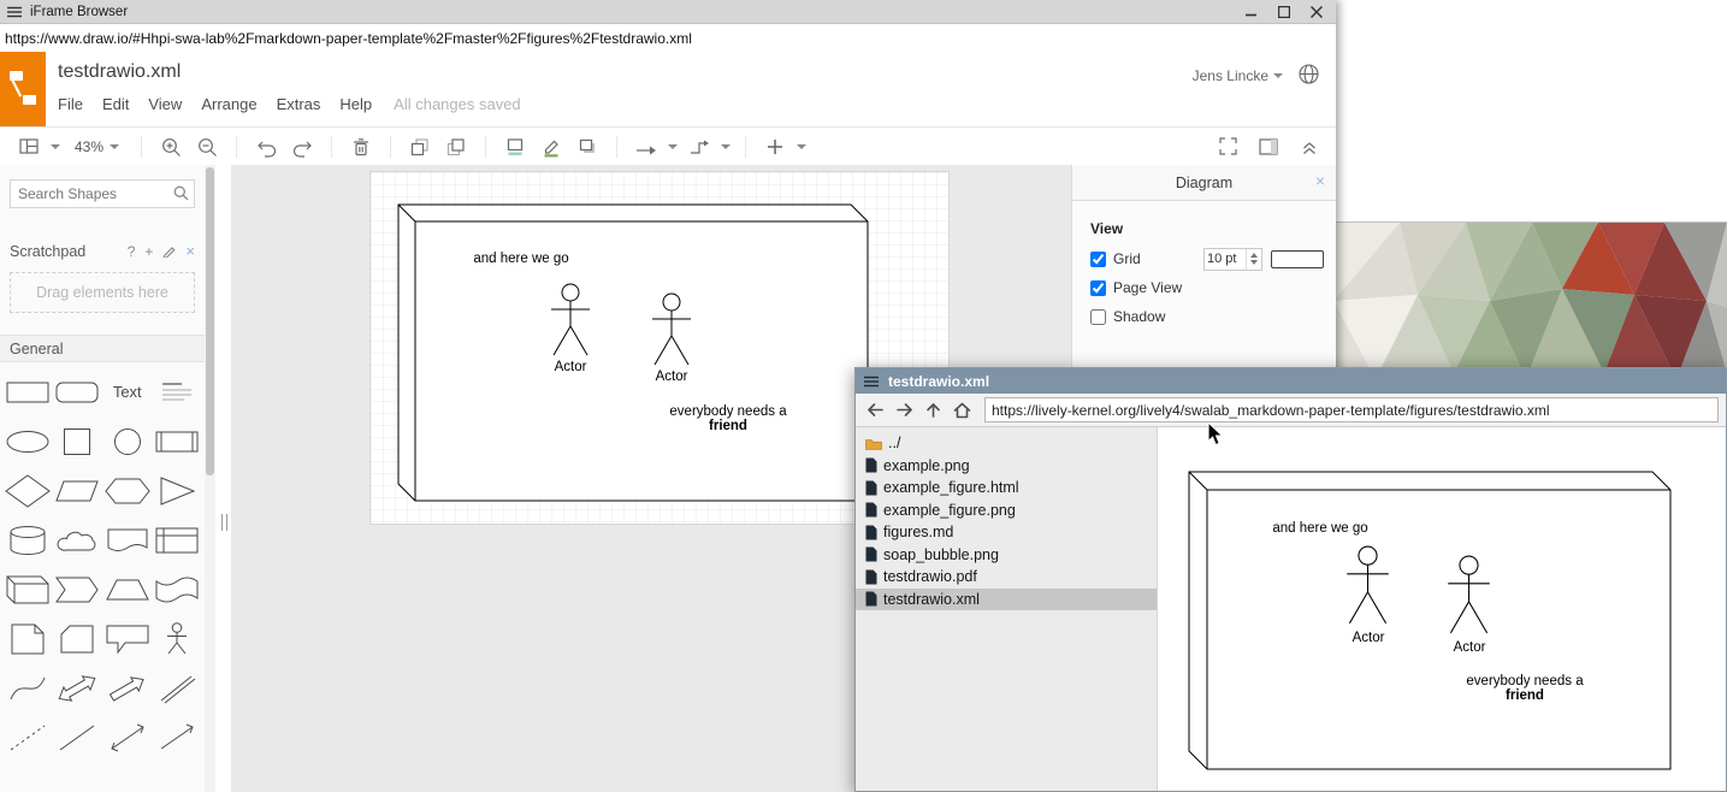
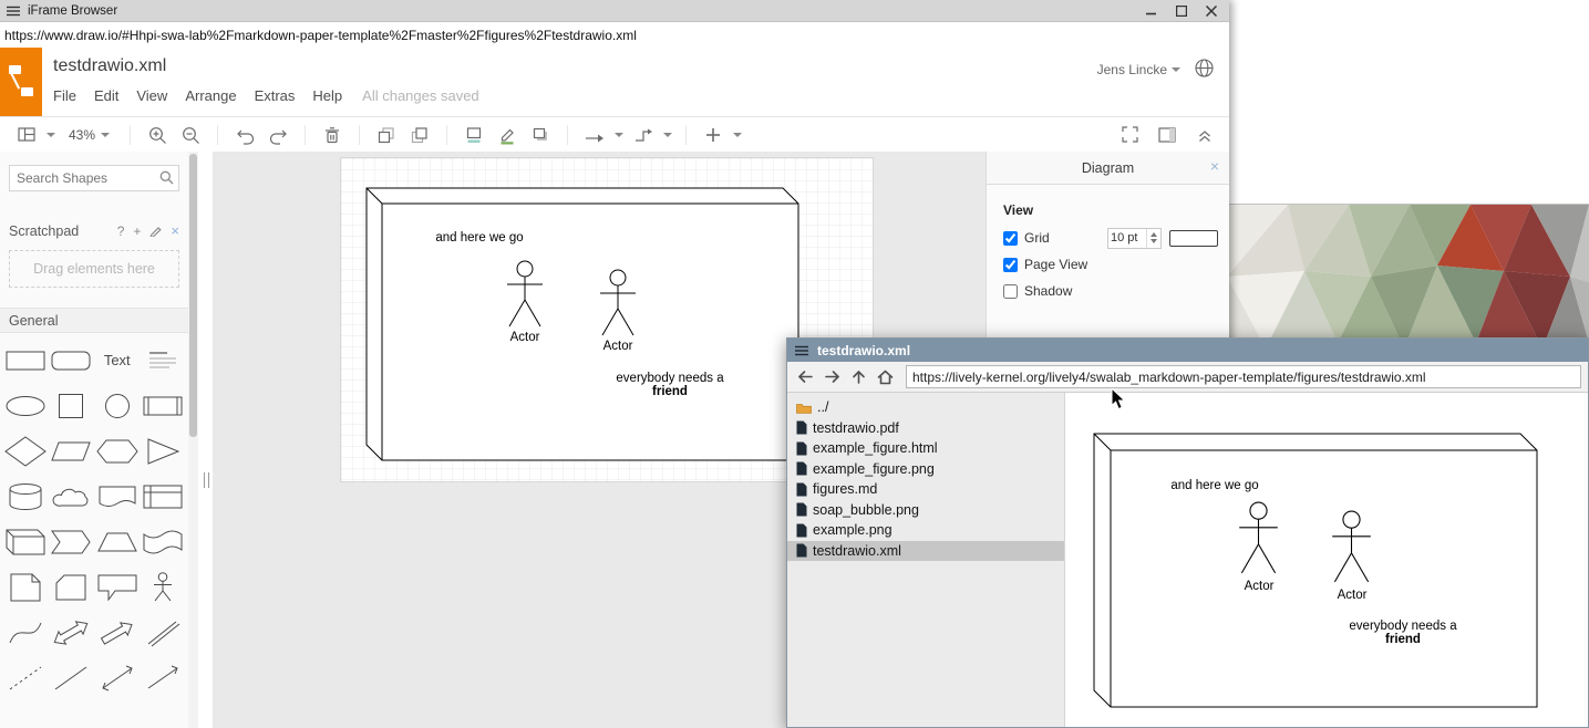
  iFrame Browser
  https://www.draw.io/#Hhpi-swa-lab%2Fmarkdown-paper-template%2Fmaster%2Ffigures%2Ftestdrawio.xml
  testdrawio.xml
  File
  Edit
  View
  Arrange
  Extras
  Help
  All changes saved
  Jens Lincke
  43%
  Search Shapes
  Scratchpad
  ?
  +
  ×
  Drag elements here
  General
  Text
  and here we go
  Actor
  Actor
  everybody needs a
  friend
  Diagram
  ×
  View
  Grid
  10 pt
  Page View
  Shadow
  testdrawio.xml
  https://lively-kernel.org/lively4/swalab_markdown-paper-template/figures/testdrawio.xml
  ../
- example.png
+ testdrawio.pdf
  example_figure.html
  example_figure.png
  figures.md
  soap_bubble.png
- testdrawio.pdf
+ example.png
  testdrawio.xml
  and here we go
  Actor
  Actor
  everybody needs a
  friend
